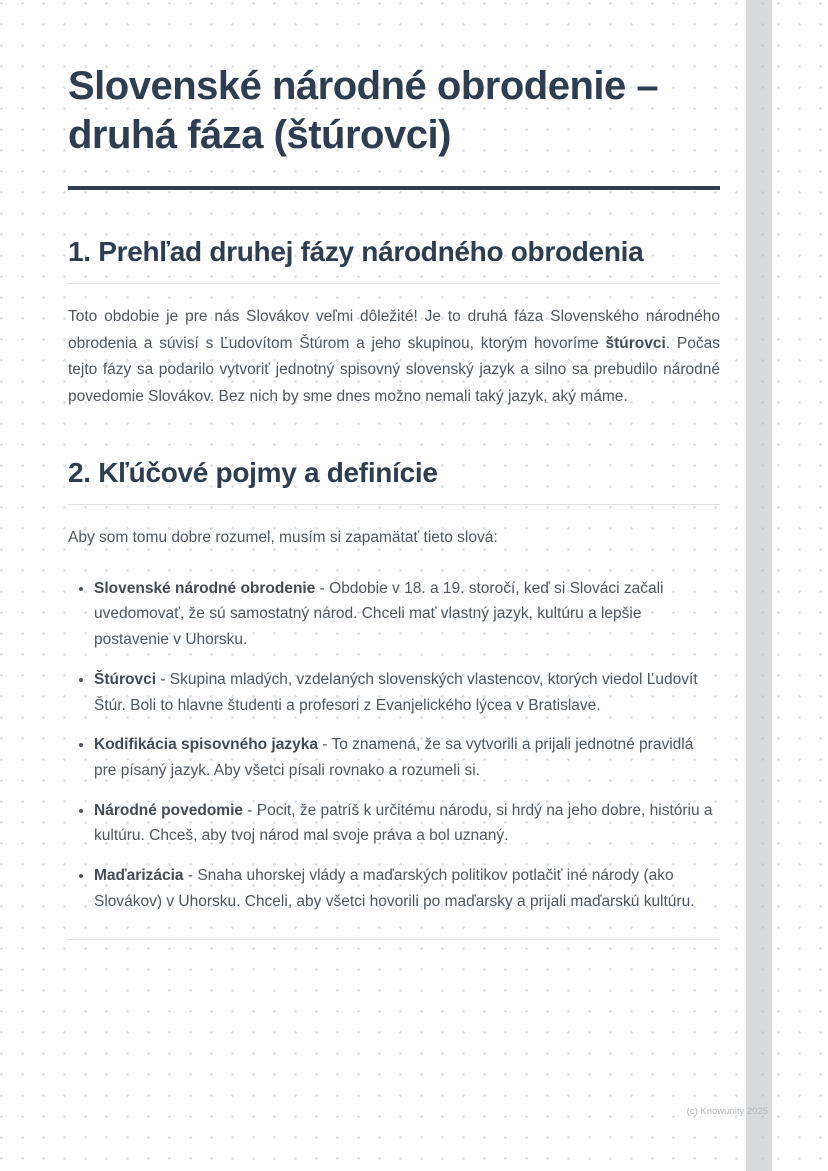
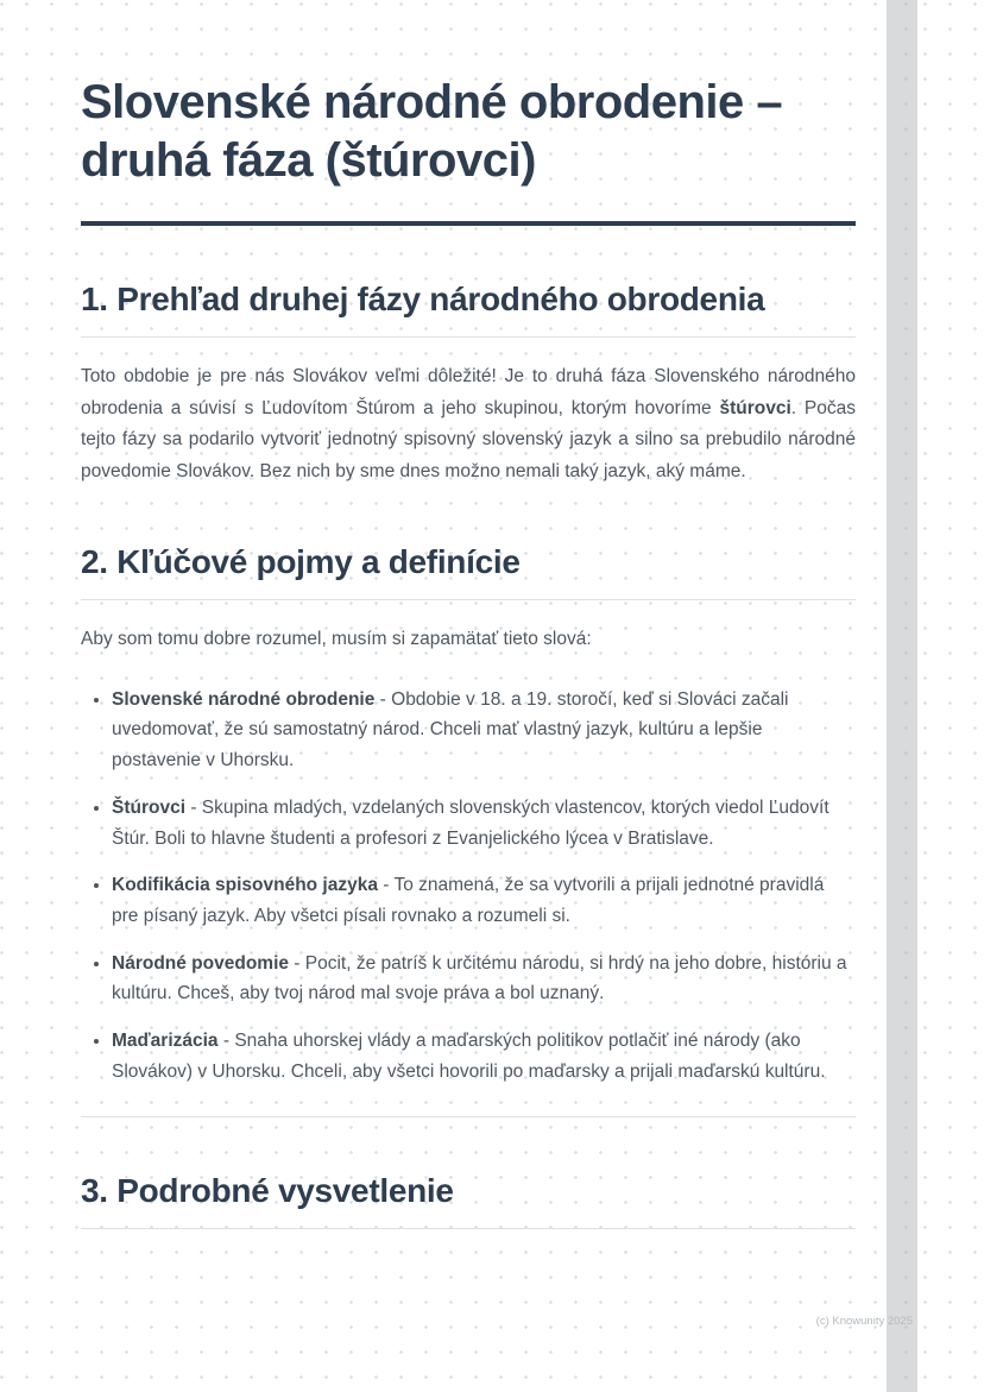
  Slovenské národné obrodenie – druhá fáza (štúrovci)
  1. Prehľad druhej fázy národného obrodenia
  Toto obdobie je pre nás Slovákov veľmi dôležité! Je to druhá fáza Slovenského národného obrodenia a súvisí s Ľudovítom Štúrom a jeho skupinou, ktorým hovoríme štúrovci. Počas tejto fázy sa podarilo vytvoriť jednotný spisovný slovenský jazyk a silno sa prebudilo národné povedomie Slovákov. Bez nich by sme dnes možno nemali taký jazyk, aký máme.
  2. Kľúčové pojmy a definície
  Aby som tomu dobre rozumel, musím si zapamätať tieto slová:
  Slovenské národné obrodenie - Obdobie v 18. a 19. storočí, keď si Slováci začali uvedomovať, že sú samostatný národ. Chceli mať vlastný jazyk, kultúru a lepšie postavenie v Uhorsku.
  Štúrovci - Skupina mladých, vzdelaných slovenských vlastencov, ktorých viedol Ľudovít Štúr. Boli to hlavne študenti a profesori z Evanjelického lýcea v Bratislave.
  Kodifikácia spisovného jazyka - To znamená, že sa vytvorili a prijali jednotné pravidlá pre písaný jazyk. Aby všetci písali rovnako a rozumeli si.
  Národné povedomie - Pocit, že patríš k určitému národu, si hrdý na jeho dobre, históriu a kultúru. Chceš, aby tvoj národ mal svoje práva a bol uznaný.
  Maďarizácia - Snaha uhorskej vlády a maďarských politikov potlačiť iné národy (ako Slovákov) v Uhorsku. Chceli, aby všetci hovorili po maďarsky a prijali maďarskú kultúru.
+ 3. Podrobné vysvetlenie
  (c) Knowunity 2025
